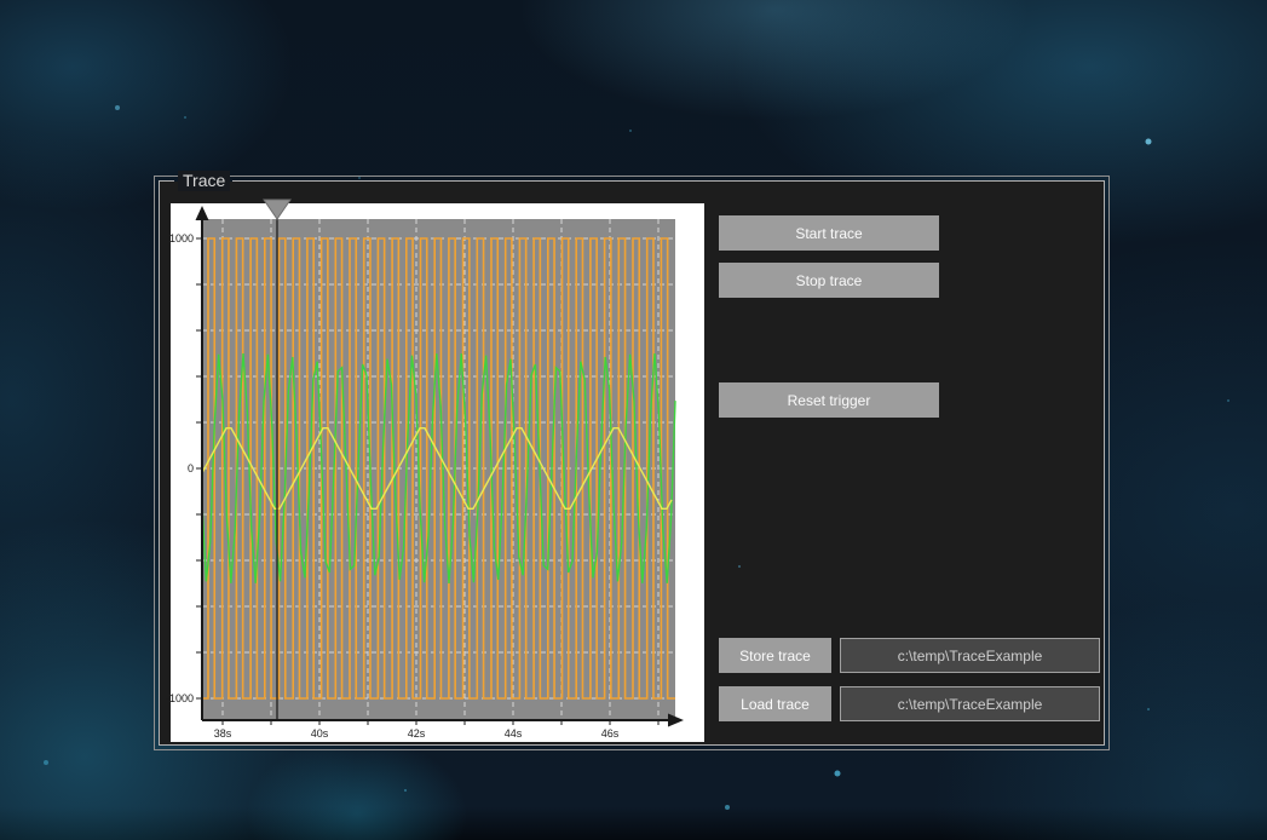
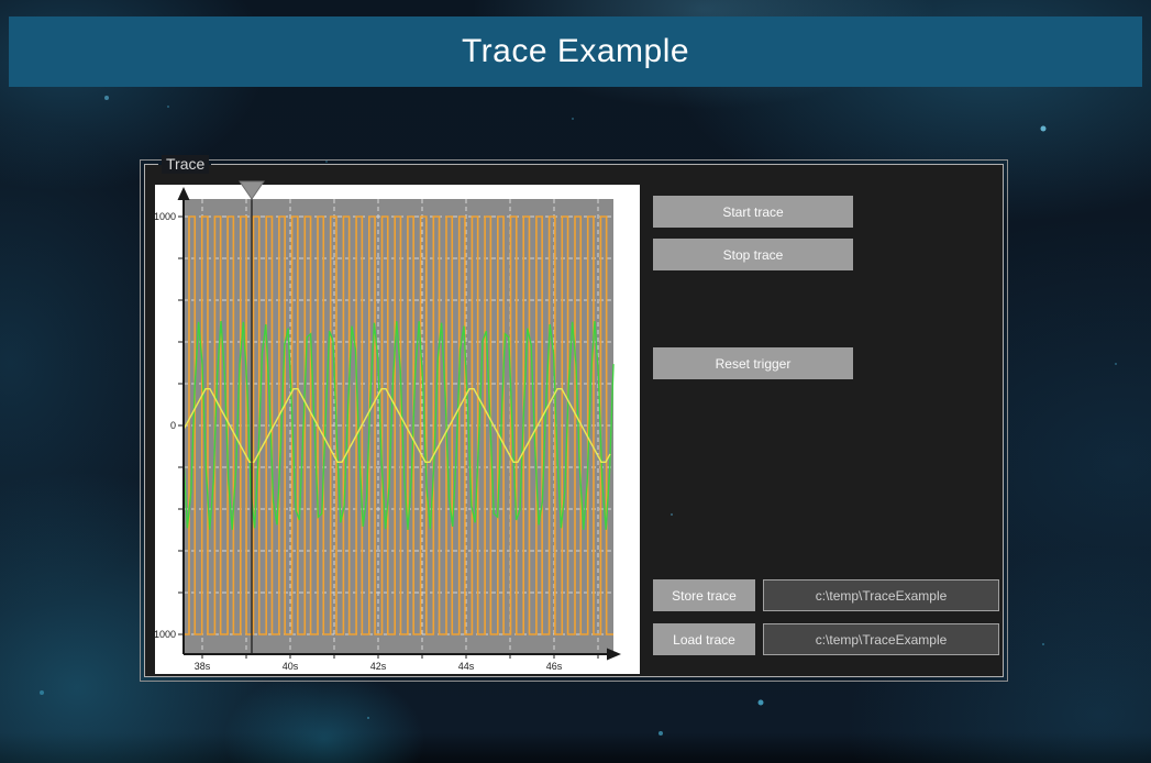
+ Trace Example
  Trace
  1000
  0
  -1000
  38s
  40s
  42s
  44s
  46s
  Start trace
  Stop trace
  Reset trigger
  Store trace
  c:\temp\TraceExample
  Load trace
  c:\temp\TraceExample
